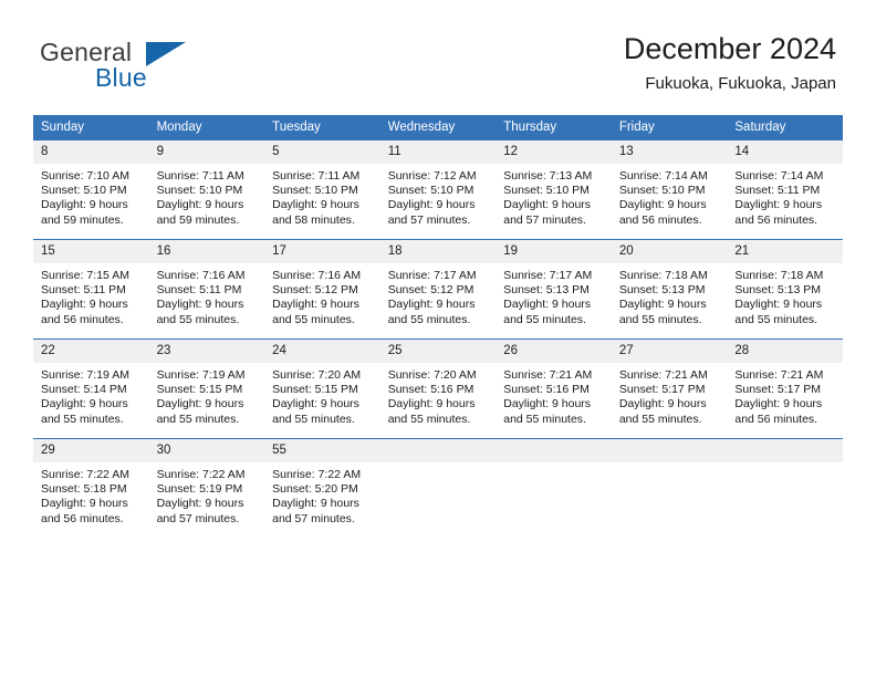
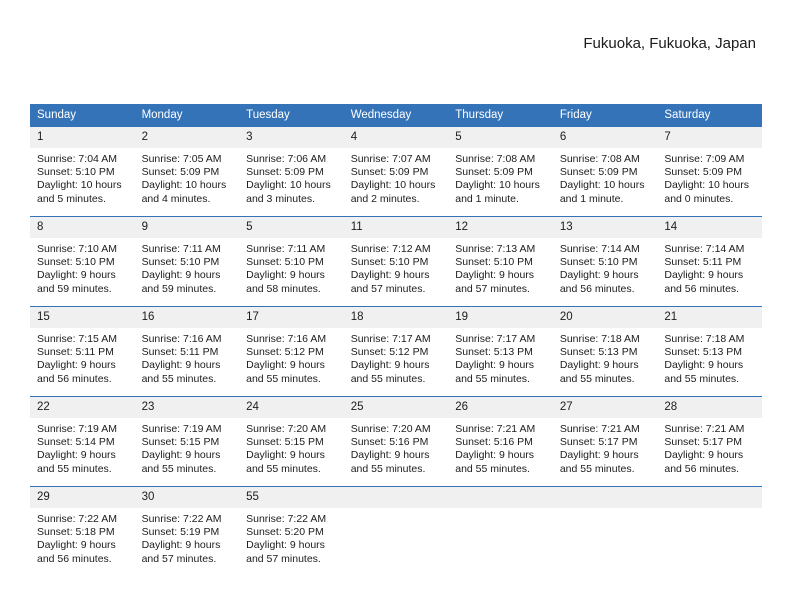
- General
- Blue
- December 2024
  Fukuoka, Fukuoka, Japan
  Sunday	Monday	Tuesday	Wednesday	Thursday	Friday	Saturday
+ 1Sunrise: 7:04 AMSunset: 5:10 PMDaylight: 10 hours and 5 minutes.	2Sunrise: 7:05 AMSunset: 5:09 PMDaylight: 10 hours and 4 minutes.	3Sunrise: 7:06 AMSunset: 5:09 PMDaylight: 10 hours and 3 minutes.	4Sunrise: 7:07 AMSunset: 5:09 PMDaylight: 10 hours and 2 minutes.	5Sunrise: 7:08 AMSunset: 5:09 PMDaylight: 10 hours and 1 minute.	6Sunrise: 7:08 AMSunset: 5:09 PMDaylight: 10 hours and 1 minute.	7Sunrise: 7:09 AMSunset: 5:09 PMDaylight: 10 hours and 0 minutes.
  8Sunrise: 7:10 AMSunset: 5:10 PMDaylight: 9 hours and 59 minutes.	9Sunrise: 7:11 AMSunset: 5:10 PMDaylight: 9 hours and 59 minutes.	5Sunrise: 7:11 AMSunset: 5:10 PMDaylight: 9 hours and 58 minutes.	11Sunrise: 7:12 AMSunset: 5:10 PMDaylight: 9 hours and 57 minutes.	12Sunrise: 7:13 AMSunset: 5:10 PMDaylight: 9 hours and 57 minutes.	13Sunrise: 7:14 AMSunset: 5:10 PMDaylight: 9 hours and 56 minutes.	14Sunrise: 7:14 AMSunset: 5:11 PMDaylight: 9 hours and 56 minutes.
  15Sunrise: 7:15 AMSunset: 5:11 PMDaylight: 9 hours and 56 minutes.	16Sunrise: 7:16 AMSunset: 5:11 PMDaylight: 9 hours and 55 minutes.	17Sunrise: 7:16 AMSunset: 5:12 PMDaylight: 9 hours and 55 minutes.	18Sunrise: 7:17 AMSunset: 5:12 PMDaylight: 9 hours and 55 minutes.	19Sunrise: 7:17 AMSunset: 5:13 PMDaylight: 9 hours and 55 minutes.	20Sunrise: 7:18 AMSunset: 5:13 PMDaylight: 9 hours and 55 minutes.	21Sunrise: 7:18 AMSunset: 5:13 PMDaylight: 9 hours and 55 minutes.
  22Sunrise: 7:19 AMSunset: 5:14 PMDaylight: 9 hours and 55 minutes.	23Sunrise: 7:19 AMSunset: 5:15 PMDaylight: 9 hours and 55 minutes.	24Sunrise: 7:20 AMSunset: 5:15 PMDaylight: 9 hours and 55 minutes.	25Sunrise: 7:20 AMSunset: 5:16 PMDaylight: 9 hours and 55 minutes.	26Sunrise: 7:21 AMSunset: 5:16 PMDaylight: 9 hours and 55 minutes.	27Sunrise: 7:21 AMSunset: 5:17 PMDaylight: 9 hours and 55 minutes.	28Sunrise: 7:21 AMSunset: 5:17 PMDaylight: 9 hours and 56 minutes.
  29Sunrise: 7:22 AMSunset: 5:18 PMDaylight: 9 hours and 56 minutes.	30Sunrise: 7:22 AMSunset: 5:19 PMDaylight: 9 hours and 57 minutes.	55Sunrise: 7:22 AMSunset: 5:20 PMDaylight: 9 hours and 57 minutes.
